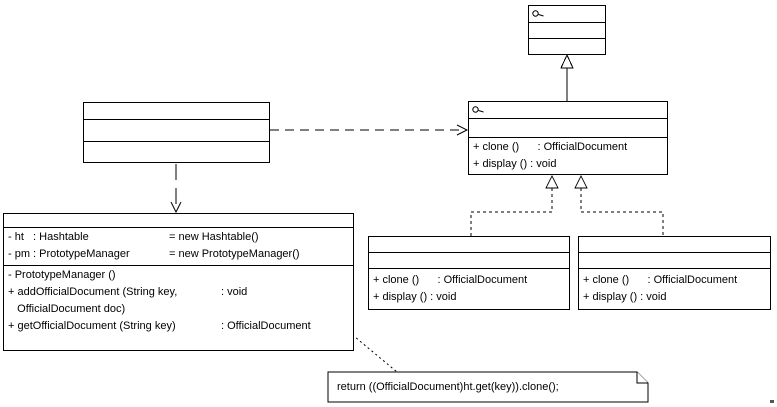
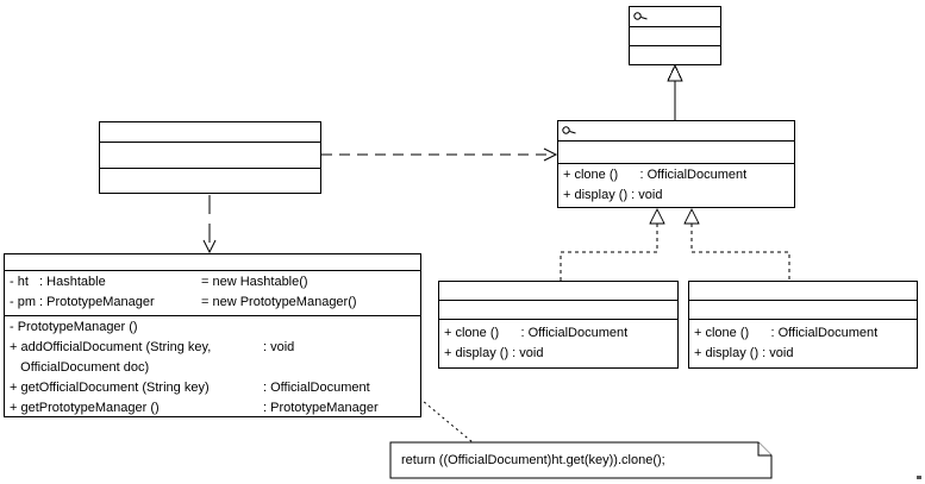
  + clone () : OfficialDocument
  + display () : void
  - ht : Hashtable = new Hashtable()
  - pm : PrototypeManager = new PrototypeManager()
  - PrototypeManager ()
  + addOfficialDocument (String key, : void
  OfficialDocument doc)
  + getOfficialDocument (String key) : OfficialDocument
+ + getPrototypeManager () : PrototypeManager
  + clone () : OfficialDocument
  + display () : void
  + clone () : OfficialDocument
  + display () : void
  return ((OfficialDocument)ht.get(key)).clone();
